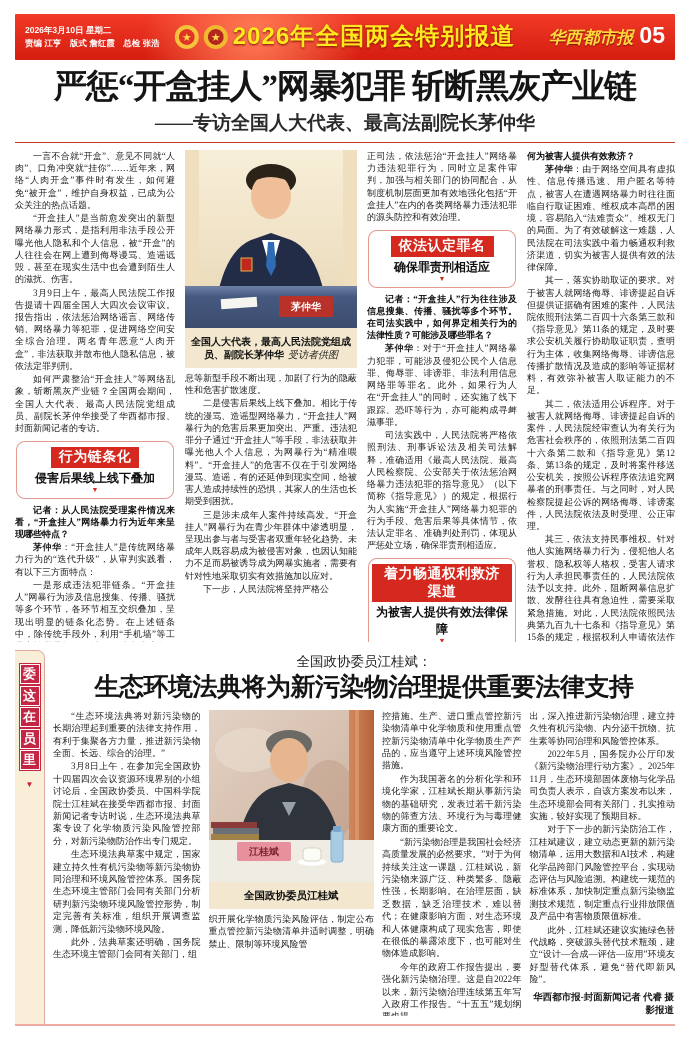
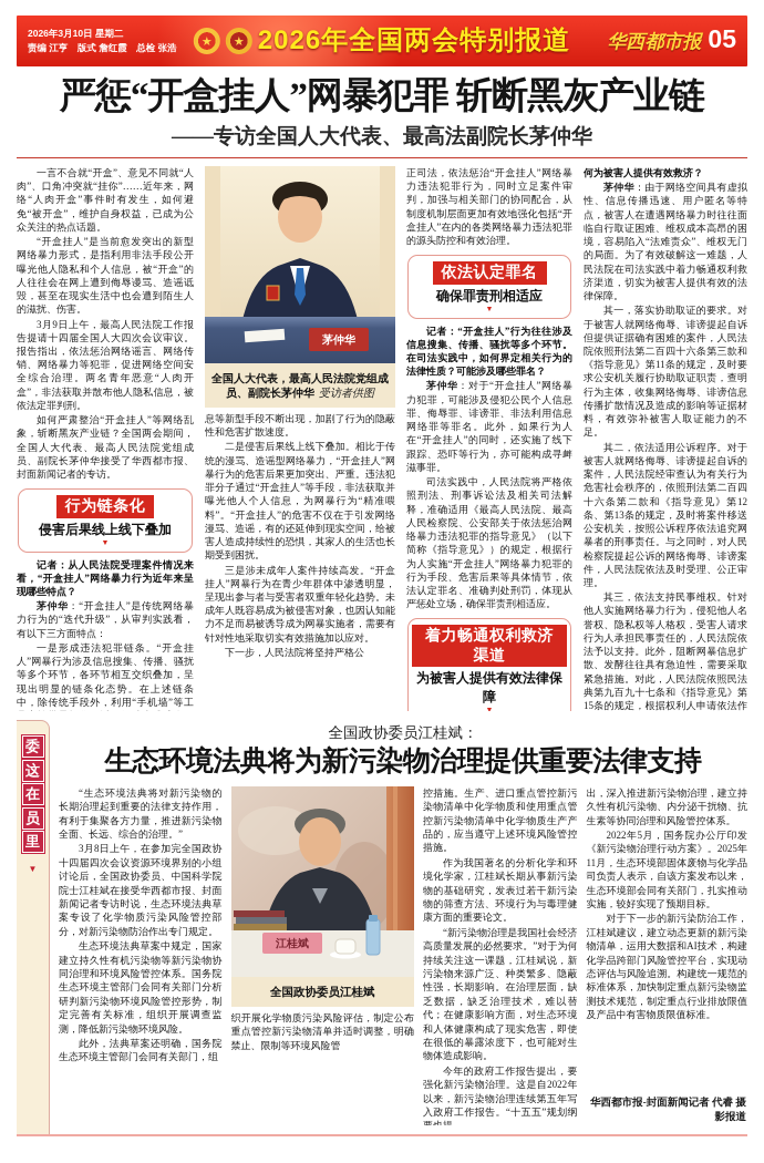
  2026年3月10日 星期二
  责编 江亨 版式 詹红霞 总检 张浩
  ★
  ★
  2026年全国两会特别报道
  华西都市报
  05
  严惩“开盒挂人”网暴犯罪 斩断黑灰产业链
  ——专访全国人大代表、最高法副院长茅仲华
  一言不合就“开盒”、意见不同就“人肉”、口角冲突就“挂你”……近年来，网络“人肉开盒”事件时有发生，如何避免“被开盒”，维护自身权益，已成为公众关注的热点话题。
  “开盒挂人”是当前愈发突出的新型网络暴力形式，是指利用非法手段公开曝光他人隐私和个人信息，被“开盒”的人往往会在网上遭到侮辱谩骂、造谣诋毁，甚至在现实生活中也会遭到陌生人的滋扰、伤害。
  3月9日上午，最高人民法院工作报告提请十四届全国人大四次会议审议。报告指出，依法惩治网络谣言、网络传销、网络暴力等犯罪，促进网络空间安全综合治理。两名青年恶意“人肉开盒”，非法获取并散布他人隐私信息，被依法定罪判刑。
  如何严肃整治“开盒挂人”等网络乱象，斩断黑灰产业链？全国两会期间，全国人大代表、最高人民法院党组成员、副院长茅仲华接受了华西都市报、封面新闻记者的专访。
  行为链条化
  侵害后果线上线下叠加
  ▼
  记者：从人民法院受理案件情况来看，“开盒挂人”网络暴力行为近年来呈现哪些特点？
  茅仲华：“开盒挂人”是传统网络暴力行为的“迭代升级”，从审判实践看，有以下三方面特点：
  一是形成违法犯罪链条。“开盒挂人”网暴行为涉及信息搜集、传播、骚扰等多个环节，各环节相互交织叠加，呈现出明显的链条化态势。在上述链条中，除传统手段外，利用“手机墙”等工
  茅仲华
  全国人大代表，最高人民法院党组成员、副院长茅仲华 受访者供图
  息等新型手段不断出现，加剧了行为的隐蔽性和危害扩散速度。
  二是侵害后果线上线下叠加。相比于传统的漫骂、造谣型网络暴力，“开盒挂人”网暴行为的危害后果更加突出、严重。违法犯罪分子通过“开盒挂人”等手段，非法获取并曝光他人个人信息，为网暴行为“精准喂料”。“开盒挂人”的危害不仅在于引发网络漫骂、造谣，有的还延伸到现实空间，给被害人造成持续性的恐惧，其家人的生活也长期受到困扰。
  三是涉未成年人案件持续高发。“开盒挂人”网暴行为在青少年群体中渗透明显，呈现出参与者与受害者双重年轻化趋势。未成年人既容易成为被侵害对象，也因认知能力不足而易被诱导成为网暴实施者，需要有针对性地采取切实有效措施加以应对。
  下一步，人民法院将坚持严格公
  正司法，依法惩治“开盒挂人”网络暴力违法犯罪行为，同时立足案件审判，加强与相关部门的协同配合，从制度机制层面更加有效地强化包括“开盒挂人”在内的各类网络暴力违法犯罪的源头防控和有效治理。
  依法认定罪名
  确保罪责刑相适应
  ▼
  记者：“开盒挂人”行为往往涉及信息搜集、传播、骚扰等多个环节。在司法实践中，如何界定相关行为的法律性质？可能涉及哪些罪名？
  茅仲华：对于“开盒挂人”网络暴力犯罪，可能涉及侵犯公民个人信息罪、侮辱罪、诽谤罪、非法利用信息网络罪等罪名。此外，如果行为人在“开盒挂人”的同时，还实施了线下跟踪、恐吓等行为，亦可能构成寻衅滋事罪。
  司法实践中，人民法院将严格依照刑法、刑事诉讼法及相关司法解释，准确适用《最高人民法院、最高人民检察院、公安部关于依法惩治网络暴力违法犯罪的指导意见》（以下简称《指导意见》）的规定，根据行为人实施“开盒挂人”网络暴力犯罪的行为手段、危害后果等具体情节，依法认定罪名、准确判处刑罚，体现从严惩处立场，确保罪责刑相适应。
  着力畅通权利救济渠道
  为被害人提供有效法律保障
  ▼
  何为被害人提供有效救济？
  茅仲华：由于网络空间具有虚拟性、信息传播迅速、用户匿名等特点，被害人在遭遇网络暴力时往往面临自行取证困难、维权成本高昂的困境，容易陷入“法难责众”、维权无门的局面。为了有效破解这一难题，人民法院在司法实践中着力畅通权利救济渠道，切实为被害人提供有效的法律保障。
  其一，落实协助取证的要求。对于被害人就网络侮辱、诽谤提起自诉但提供证据确有困难的案件，人民法院依照刑法第二百四十六条第三款和《指导意见》第11条的规定，及时要求公安机关履行协助取证职责，查明行为主体，收集网络侮辱、诽谤信息传播扩散情况及造成的影响等证据材料，有效弥补被害人取证能力的不足。
  其二，依法适用公诉程序。对于被害人就网络侮辱、诽谤提起自诉的案件，人民法院经审查认为有关行为危害社会秩序的，依照刑法第二百四十六条第二款和《指导意见》第12条、第13条的规定，及时将案件移送公安机关，按照公诉程序依法追究网暴者的刑事责任。与之同时，对人民检察院提起公诉的网络侮辱、诽谤案件，人民法院依法及时受理、公正审理。
  其三，依法支持民事维权。针对他人实施网络暴力行为，侵犯他人名誉权、隐私权等人格权，受害人请求行为人承担民事责任的，人民法院依法予以支持。此外，阻断网暴信息扩散、发酵往往具有急迫性，需要采取紧急措施。对此，人民法院依照民法典第九百九十七条和《指导意见》第15条的规定，根据权利人申请依法作
  委
  这
  在
  员
  里
  ▼
  全国政协委员江桂斌：
  生态环境法典将为新污染物治理提供重要法律支持
  “生态环境法典将对新污染物的长期治理起到重要的法律支持作用，有利于集聚各方力量，推进新污染物全面、长远、综合的治理。”
  3月8日上午，在参加完全国政协十四届四次会议资源环境界别的小组讨论后，全国政协委员、中国科学院院士江桂斌在接受华西都市报、封面新闻记者专访时说，生态环境法典草案专设了化学物质污染风险管控部分，对新污染物防治作出专门规定。
  生态环境法典草案中规定，国家建立持久性有机污染物等新污染物协同治理和环境风险管控体系。国务院生态环境主管部门会同有关部门分析研判新污染物环境风险管控形势，制定完善有关标准，组织开展调查监测，降低新污染物环境风险。
  此外，法典草案还明确，国务院生态环境主管部门会同有关部门，组
  江桂斌
  全国政协委员江桂斌
  织开展化学物质污染风险评估，制定公布重点管控新污染物清单并适时调整，明确禁止、限制等环境风险管
  控措施。生产、进口重点管控新污染物清单中化学物质和使用重点管控新污染物清单中化学物质生产产品的，应当遵守上述环境风险管控措施。
  作为我国著名的分析化学和环境化学家，江桂斌长期从事新污染物的基础研究，发表过若干新污染物的筛查方法、环境行为与毒理健康方面的重要论文。
  “新污染物治理是我国社会经济高质量发展的必然要求。”对于为何持续关注这一课题，江桂斌说，新污染物来源广泛、种类繁多、隐蔽性强，长期影响。在治理层面，缺乏数据，缺乏治理技术，难以替代；在健康影响方面，对生态环境和人体健康构成了现实危害，即使在很低的暴露浓度下，也可能对生物体造成影响。
  今年的政府工作报告提出，要强化新污染物治理。这是自2022年以来，新污染物治理连续第五年写入政府工作报告。“十五五”规划纲
  出，深入推进新污染物治理，建立持久性有机污染物、内分泌干扰物、抗生素等协同治理和风险管控体系。
  2022年5月，国务院办公厅印发《新污染物治理行动方案》。2025年11月，生态环境部固体废物与化学品司负责人表示，自该方案发布以来，生态环境部会同有关部门，扎实推动实施，较好实现了预期目标。
  对于下一步的新污染防治工作，江桂斌建议，建立动态更新的新污染物清单，运用大数据和AI技术，构建化学品跨部门风险管控平台，实现动态评估与风险追溯。构建统一规范的标准体系，加快制定重点新污染物监测技术规范，制定重点行业排放限值及产品中有害物质限值标准。
- 此外，江桂斌还建议实施绿色替代战略，突破源头替代技术瓶颈，建立“设计—合成—评估—应用”环境友好型替代体系，避免“替代即新风险”。
  华西都市报-封面新闻记者 代睿 摄影报道
